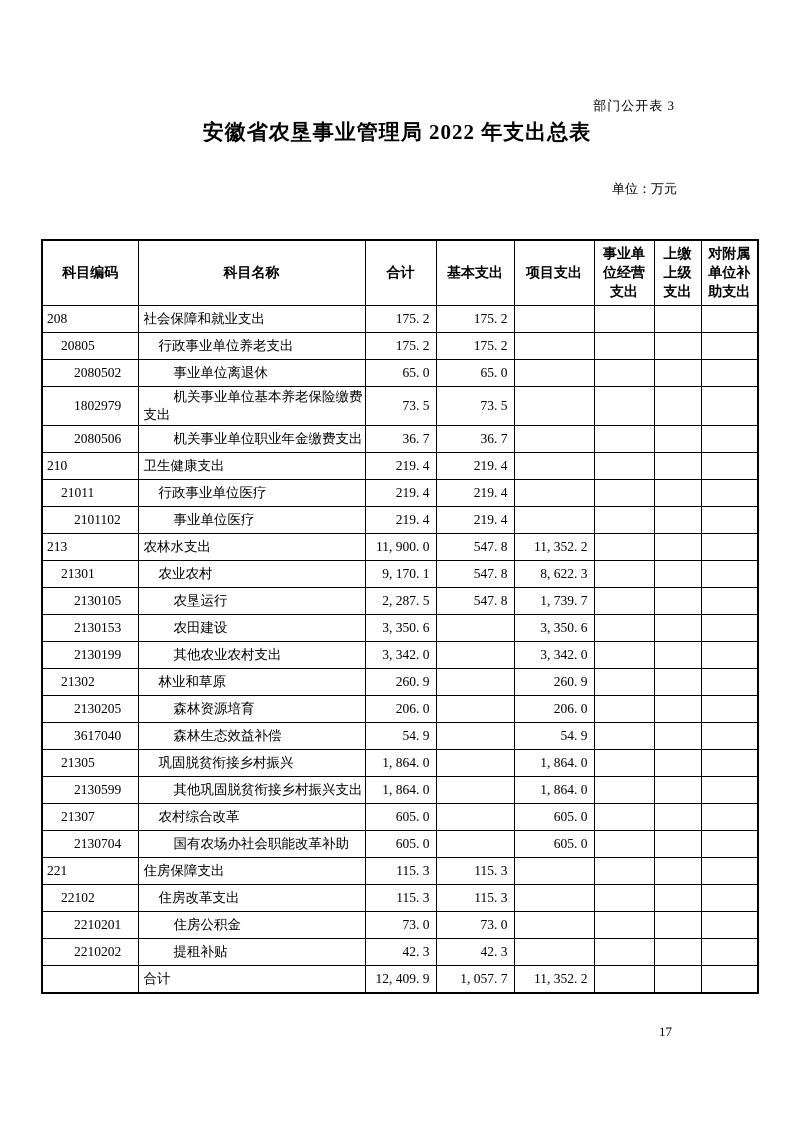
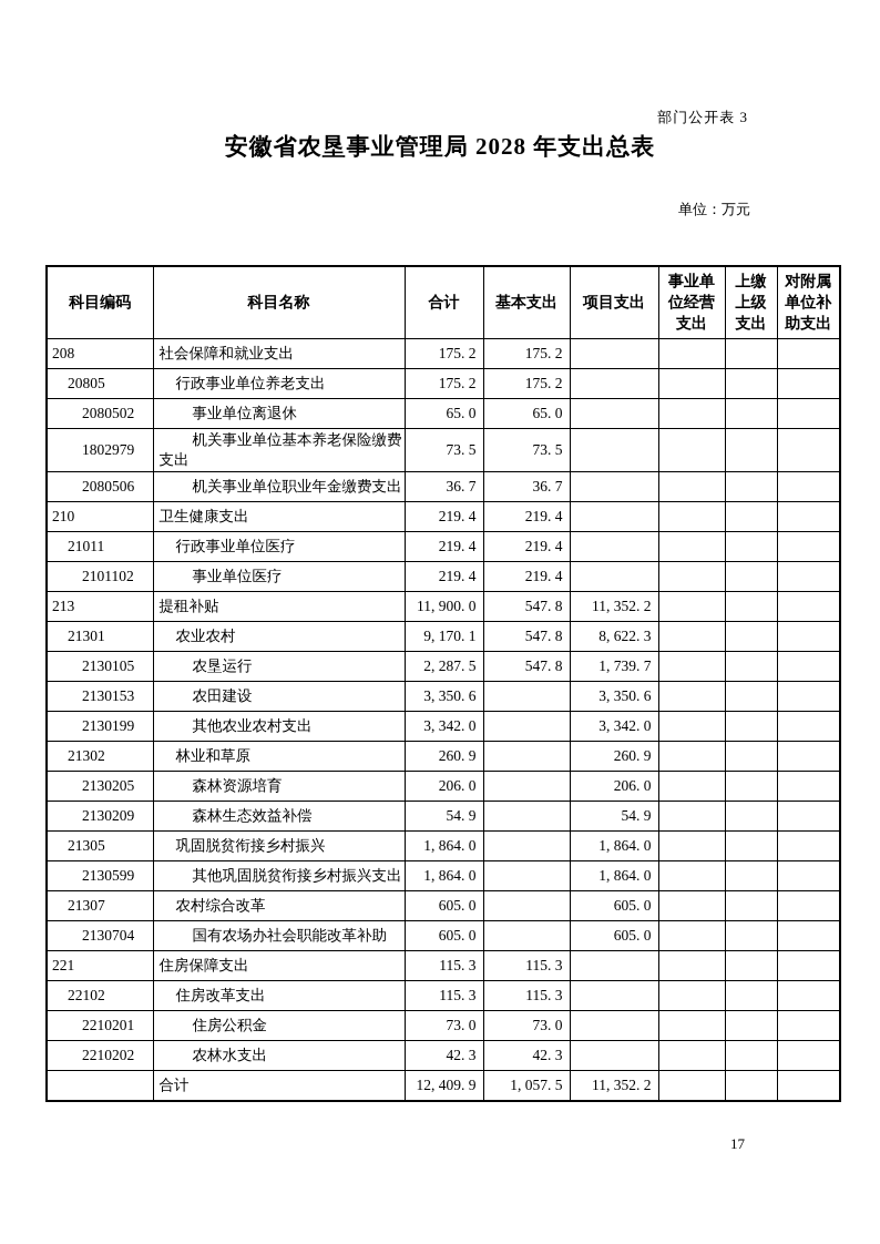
  部门公开表 3
- 安徽省农垦事业管理局 2022 年支出总表
+ 安徽省农垦事业管理局 2028 年支出总表
  单位：万元
  科目编码	科目名称	合计	基本支出	项目支出	事业单 位经营 支出	上缴 上级 支出	对附属 单位补 助支出
  208	社会保障和就业支出	175. 2	175. 2
  20805	行政事业单位养老支出	175. 2	175. 2
  2080502	事业单位离退休	65. 0	65. 0
  1802979	机关事业单位基本养老保险缴费支出	73. 5	73. 5
  2080506	机关事业单位职业年金缴费支出	36. 7	36. 7
  210	卫生健康支出	219. 4	219. 4
  21011	行政事业单位医疗	219. 4	219. 4
  2101102	事业单位医疗	219. 4	219. 4
- 213	农林水支出	11, 900. 0	547. 8	11, 352. 2
+ 213	提租补贴	11, 900. 0	547. 8	11, 352. 2
  21301	农业农村	9, 170. 1	547. 8	8, 622. 3
  2130105	农垦运行	2, 287. 5	547. 8	1, 739. 7
  2130153	农田建设	3, 350. 6		3, 350. 6
  2130199	其他农业农村支出	3, 342. 0		3, 342. 0
  21302	林业和草原	260. 9		260. 9
  2130205	森林资源培育	206. 0		206. 0
- 3617040	森林生态效益补偿	54. 9		54. 9
+ 2130209	森林生态效益补偿	54. 9		54. 9
  21305	巩固脱贫衔接乡村振兴	1, 864. 0		1, 864. 0
  2130599	其他巩固脱贫衔接乡村振兴支出	1, 864. 0		1, 864. 0
  21307	农村综合改革	605. 0		605. 0
  2130704	国有农场办社会职能改革补助	605. 0		605. 0
  221	住房保障支出	115. 3	115. 3
  22102	住房改革支出	115. 3	115. 3
  2210201	住房公积金	73. 0	73. 0
- 2210202	提租补贴	42. 3	42. 3
+ 2210202	农林水支出	42. 3	42. 3
- 	合计	12, 409. 9	1, 057. 7	11, 352. 2
+ 	合计	12, 409. 9	1, 057. 5	11, 352. 2
  17
